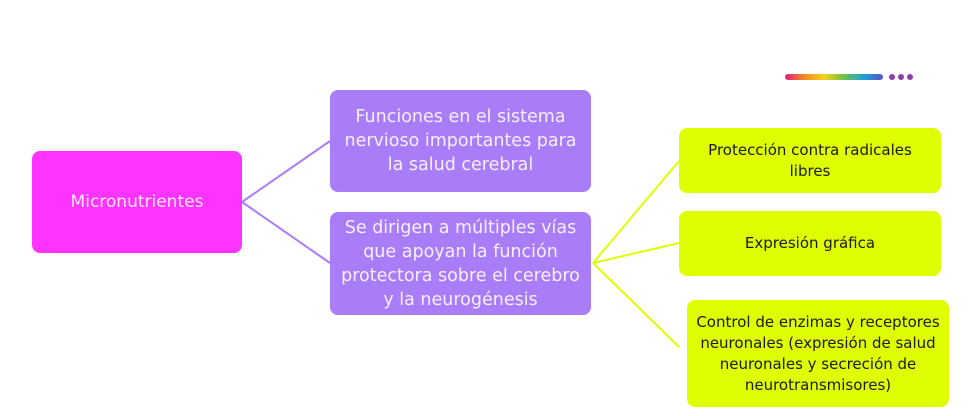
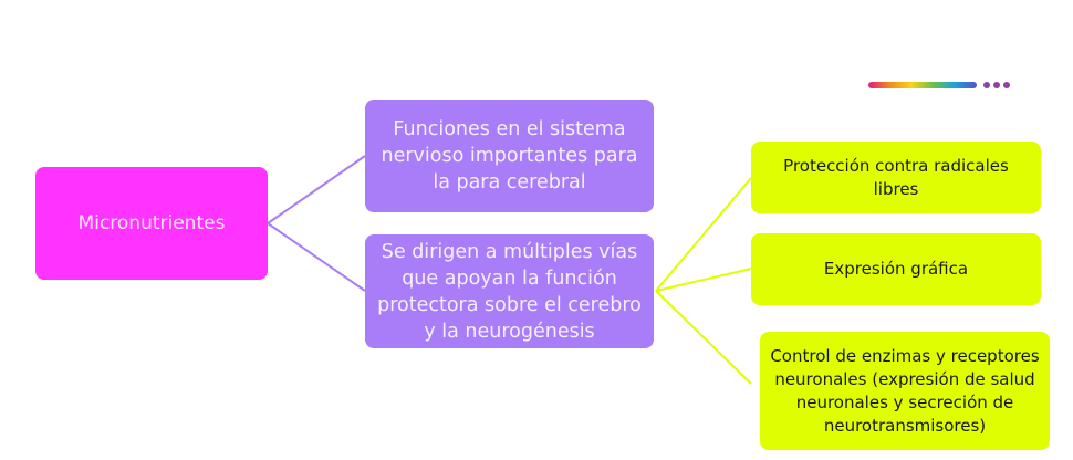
  Micronutrientes
- Funciones en el sistema nervioso importantes para la salud cerebral
+ Funciones en el sistema nervioso importantes para la para cerebral
  Se dirigen a múltiples vías que apoyan la función protectora sobre el cerebro y la neurogénesis
  Protección contra radicales libres
  Expresión gráfica
  Control de enzimas y receptores neuronales (expresión de salud neuronales y secreción de neurotransmisores)
